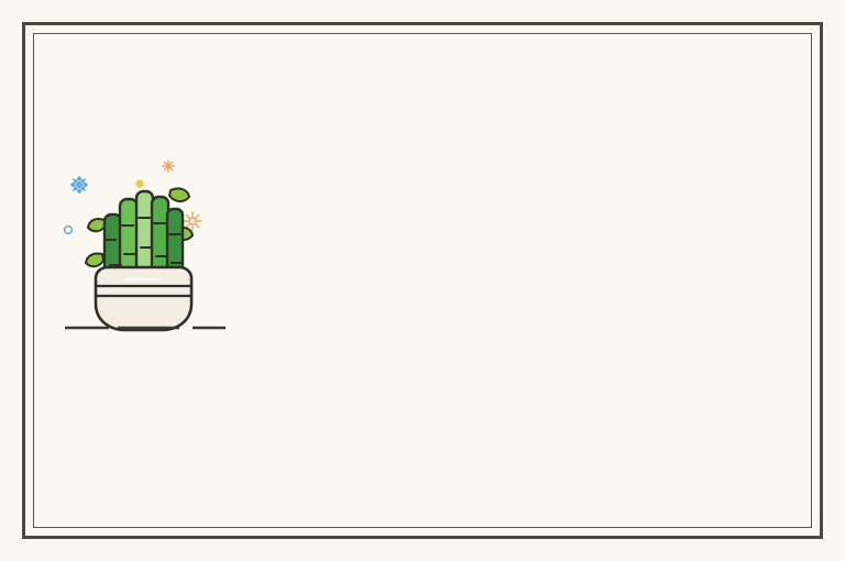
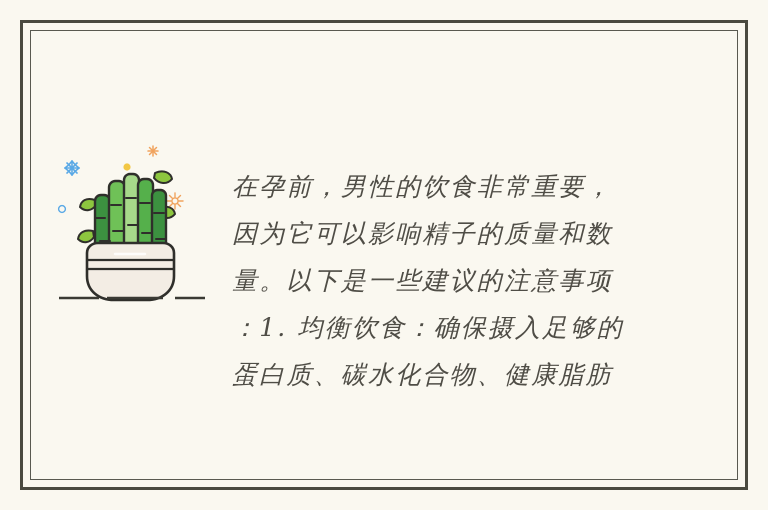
+ 在孕前，男性的饮食非常重要，
+ 因为它可以影响精子的质量和数
+ 量。以下是一些建议的注意事项
+ ：1. 均衡饮食：确保摄入足够的
+ 蛋白质、碳水化合物、健康脂肪
